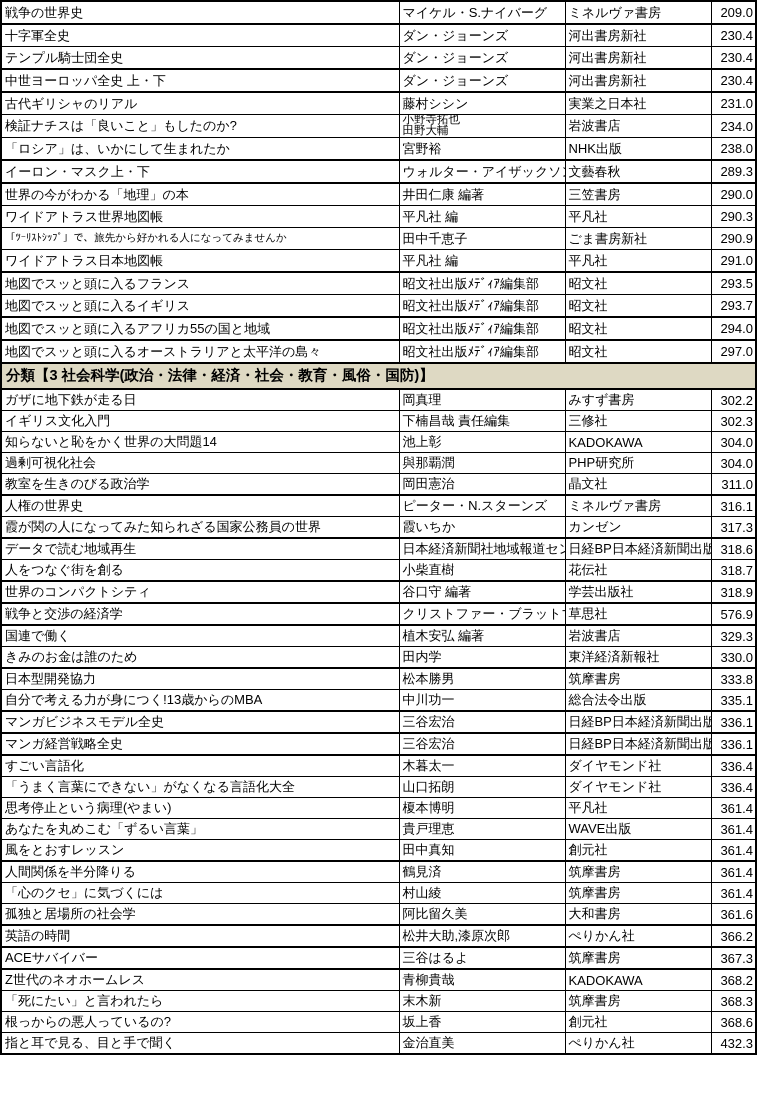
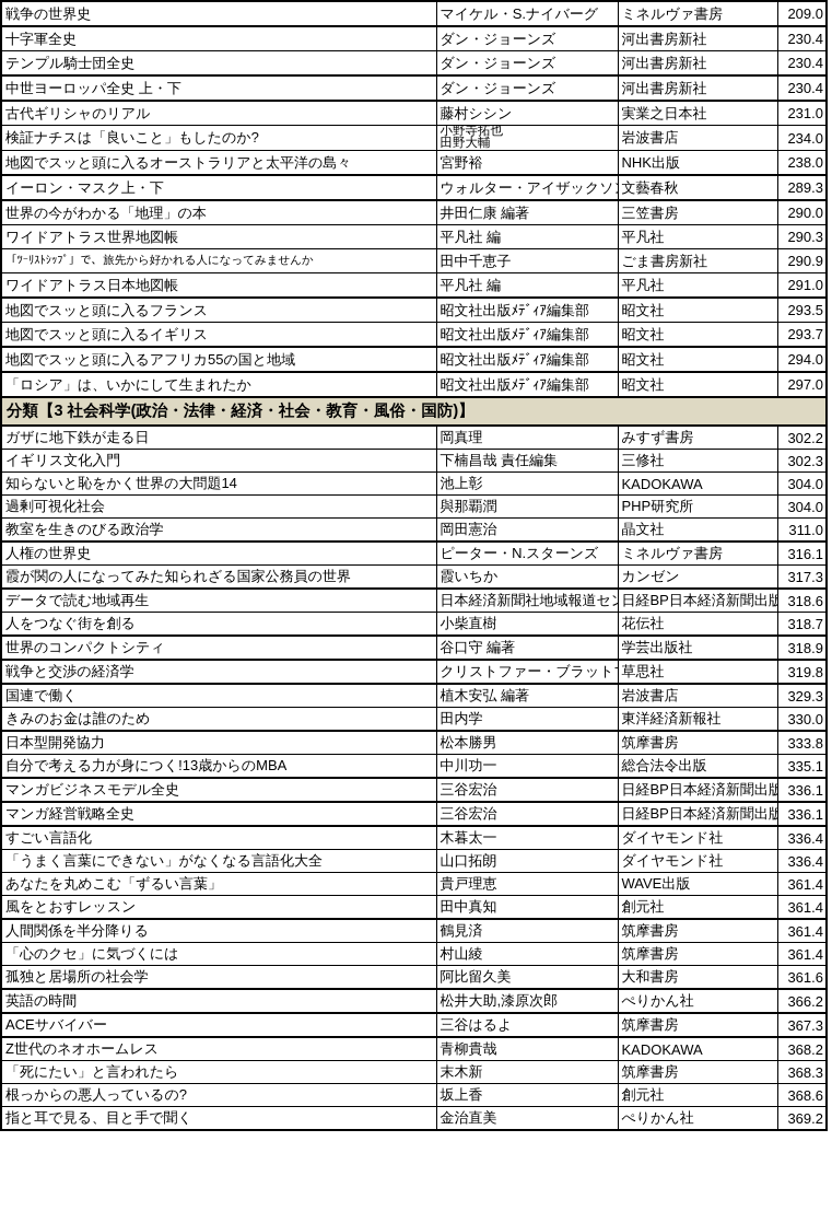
  戦争の世界史	マイケル・S.ナイバーグ	ミネルヴァ書房	209.0
  十字軍全史	ダン・ジョーンズ	河出書房新社	230.4
  テンプル騎士団全史	ダン・ジョーンズ	河出書房新社	230.4
  中世ヨーロッパ全史 上・下	ダン・ジョーンズ	河出書房新社	230.4
  古代ギリシャのリアル	藤村シシン	実業之日本社	231.0
  検証ナチスは「良いこと」もしたのか?	小野寺拓也 田野大輔	岩波書店	234.0
- 「ロシア」は、いかにして生まれたか	宮野裕	NHK出版	238.0
+ 地図でスッと頭に入るオーストラリアと太平洋の島々	宮野裕	NHK出版	238.0
  イーロン・マスク上・下	ウォルター・アイザックソ	文藝春秋	289.3
  世界の今がわかる「地理」の本	井田仁康 編著	三笠書房	290.0
  ワイドアトラス世界地図帳	平凡社 編	平凡社	290.3
  「ﾂｰﾘｽﾄｼｯﾌﾟ」で、旅先から好かれる人になってみませんか	田中千恵子	ごま書房新社	290.9
  ワイドアトラス日本地図帳	平凡社 編	平凡社	291.0
  地図でスッと頭に入るフランス	昭文社出版ﾒﾃﾞｨｱ編集部	昭文社	293.5
  地図でスッと頭に入るイギリス	昭文社出版ﾒﾃﾞｨｱ編集部	昭文社	293.7
  地図でスッと頭に入るアフリカ55の国と地域	昭文社出版ﾒﾃﾞｨｱ編集部	昭文社	294.0
- 地図でスッと頭に入るオーストラリアと太平洋の島々	昭文社出版ﾒﾃﾞｨｱ編集部	昭文社	297.0
+ 「ロシア」は、いかにして生まれたか	昭文社出版ﾒﾃﾞｨｱ編集部	昭文社	297.0
  分類【3 社会科学(政治・法律・経済・社会・教育・風俗・国防)】
  ガザに地下鉄が走る日	岡真理	みすず書房	302.2
  イギリス文化入門	下楠昌哉 責任編集	三修社	302.3
  知らないと恥をかく世界の大問題14	池上彰	KADOKAWA	304.0
  過剰可視化社会	與那覇潤	PHP研究所	304.0
  教室を生きのびる政治学	岡田憲治	晶文社	311.0
  人権の世界史	ピーター・N.スターンズ	ミネルヴァ書房	316.1
  霞が関の人になってみた知られざる国家公務員の世界	霞いちか	カンゼン	317.3
  データで読む地域再生	日本経済新聞社地域報道セ	日経BP日本経済新聞出版	318.6
  人をつなぐ街を創る	小柴直樹	花伝社	318.7
  世界のコンパクトシティ	谷口守 編著	学芸出版社	318.9
- 戦争と交渉の経済学	クリストファー・ブラット	草思社	576.9
+ 戦争と交渉の経済学	クリストファー・ブラット	草思社	319.8
  国連で働く	植木安弘 編著	岩波書店	329.3
  きみのお金は誰のため	田内学	東洋経済新報社	330.0
  日本型開発協力	松本勝男	筑摩書房	333.8
  自分で考える力が身につく!13歳からのMBA	中川功一	総合法令出版	335.1
  マンガビジネスモデル全史	三谷宏治	日経BP日本経済新聞出版	336.1
  マンガ経営戦略全史	三谷宏治	日経BP日本経済新聞出版	336.1
  すごい言語化	木暮太一	ダイヤモンド社	336.4
  「うまく言葉にできない」がなくなる言語化大全	山口拓朗	ダイヤモンド社	336.4
- 思考停止という病理(やまい)	榎本博明	平凡社	361.4
  あなたを丸めこむ「ずるい言葉」	貴戸理恵	WAVE出版	361.4
  風をとおすレッスン	田中真知	創元社	361.4
  人間関係を半分降りる	鶴見済	筑摩書房	361.4
  「心のクセ」に気づくには	村山綾	筑摩書房	361.4
  孤独と居場所の社会学	阿比留久美	大和書房	361.6
  英語の時間	松井大助,漆原次郎	ぺりかん社	366.2
  ACEサバイバー	三谷はるよ	筑摩書房	367.3
  Z世代のネオホームレス	青柳貴哉	KADOKAWA	368.2
  「死にたい」と言われたら	末木新	筑摩書房	368.3
  根っからの悪人っているの?	坂上香	創元社	368.6
- 指と耳で見る、目と手で聞く	金治直美	ぺりかん社	432.3
+ 指と耳で見る、目と手で聞く	金治直美	ぺりかん社	369.2
